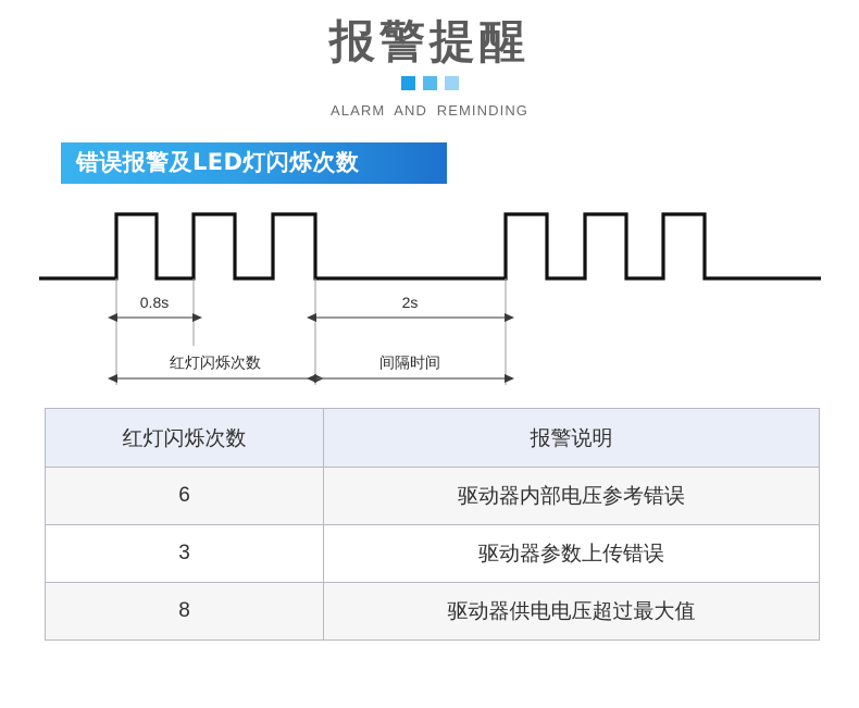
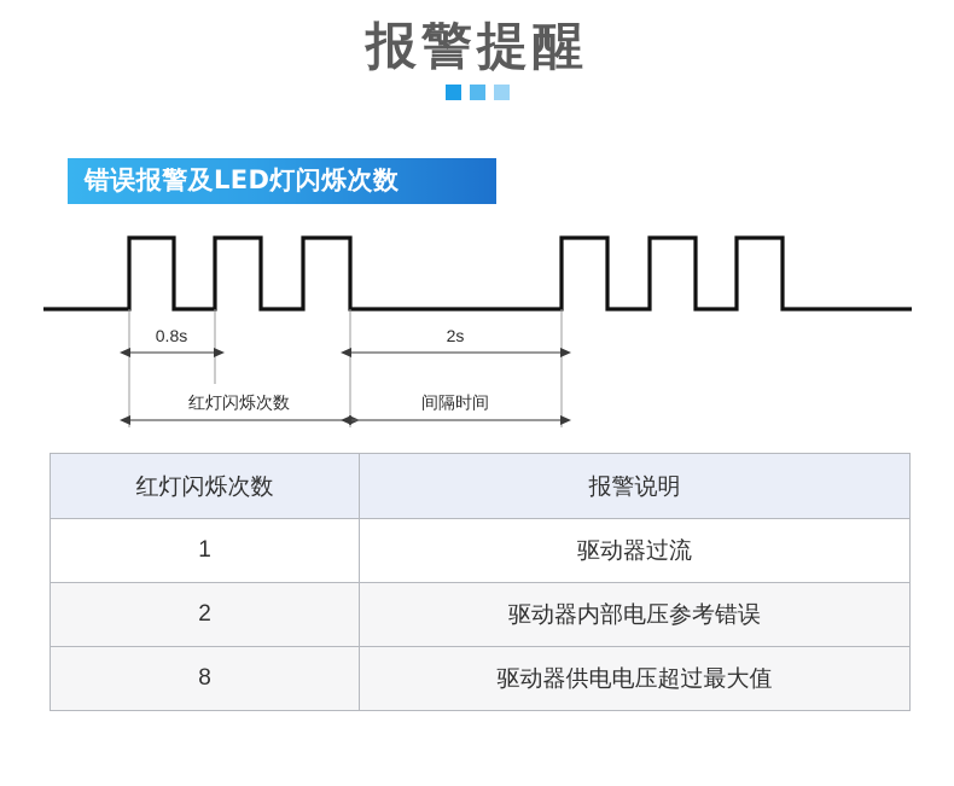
  报警提醒
- ALARM AND REMINDING
  错误报警及LED灯闪烁次数
  0.8s
  2s
  红灯闪烁次数
  间隔时间
  红灯闪烁次数	报警说明
+ 1	驱动器过流
- 6	驱动器内部电压参考错误
+ 2	驱动器内部电压参考错误
- 3	驱动器参数上传错误
  8	驱动器供电电压超过最大值
